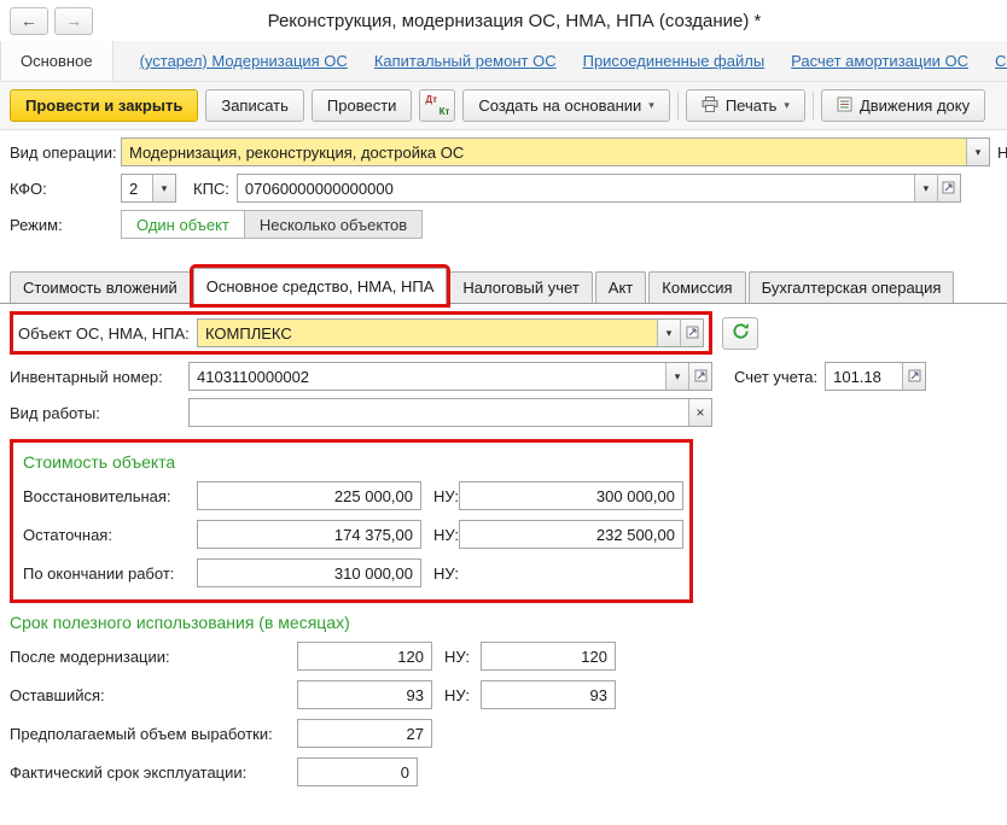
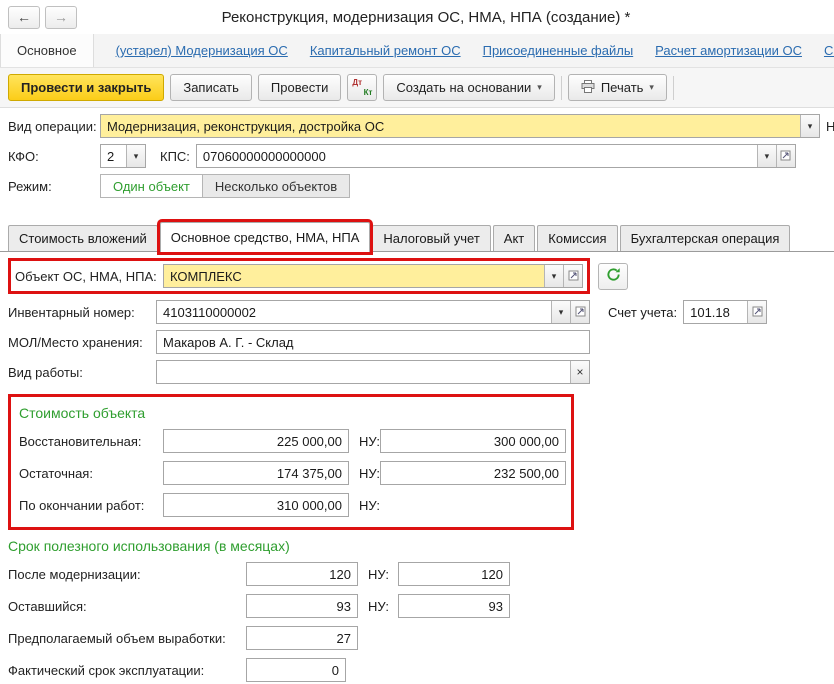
  ←
  →
  Реконструкция, модернизация ОС, НМА, НПА (создание) *
  Основное
  (устарел) Модернизация ОС
  Капитальный ремонт ОС
  Присоединенные файлы
  Расчет амортизации ОС
  Провести и закрыть
  Записать
  Провести
  Дт
  Кт
  Создать на основании
  ▾
  Печать
  ▾
- Движения доку
  Вид операции:
  Модернизация, реконструкция, достройка ОС
  ▾
  Н
  КФО:
  2
  ▾
  КПС:
  07060000000000000
  ▾
  Режим:
  Один объект
  Несколько объектов
  Стоимость вложений
  Основное средство, НМА, НПА
  Налоговый учет
  Акт
  Комиссия
  Бухгалтерская операция
  Объект ОС, НМА, НПА:
  КОМПЛЕКС
  ▾
  Инвентарный номер:
  4103110000002
  ▾
  Счет учета:
  101.18
+ МОЛ/Место хранения:
+ Макаров А. Г. - Склад
  Вид работы:
  ×
  Стоимость объекта
  Восстановительная:
  225 000,00
  НУ:
  300 000,00
  Остаточная:
  174 375,00
  НУ:
  232 500,00
  По окончании работ:
  310 000,00
  НУ:
  Срок полезного использования (в месяцах)
  После модернизации:
  120
  НУ:
  120
  Оставшийся:
  93
  НУ:
  93
  Предполагаемый объем выработки:
  27
  Фактический срок эксплуатации:
  0
